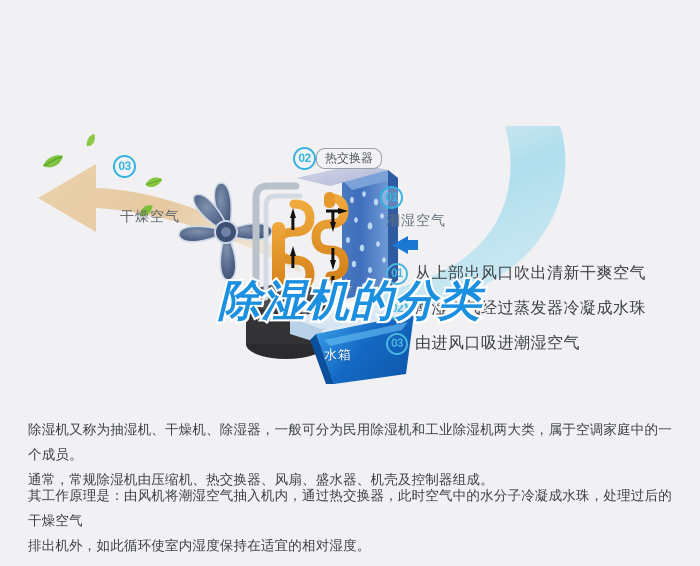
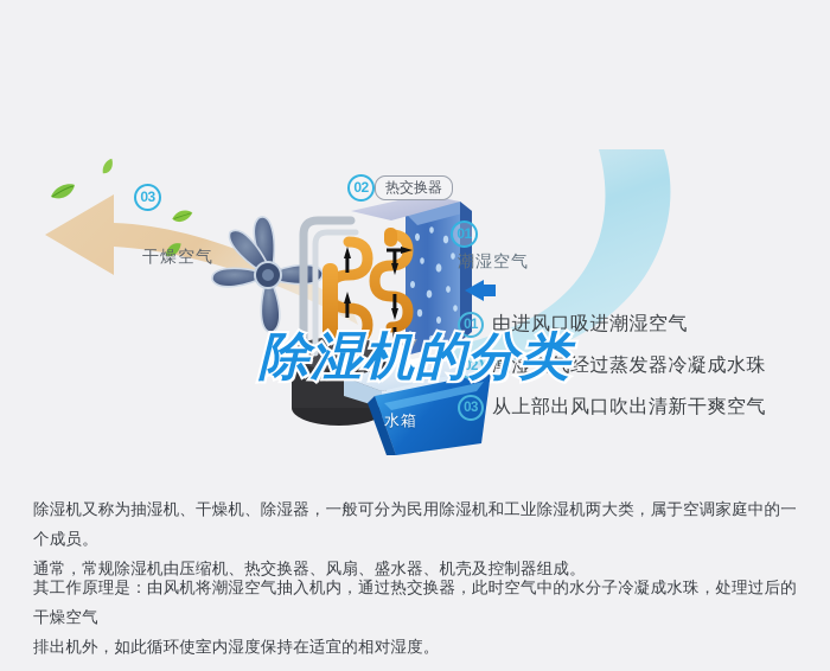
  01
  02
  03
  热交换器
  干燥空气
  潮湿空气
  水箱
  01
- 从上部出风口吹出清新干爽空气
+ 由进风口吸进潮湿空气
  02
  潮湿空气经过蒸发器冷凝成水珠
  03
- 由进风口吸进潮湿空气
+ 从上部出风口吹出清新干爽空气
  除湿机的分类
  除湿机又称为抽湿机、干燥机、除湿器，一般可分为民用除湿机和工业除湿机两大类，属于空调家庭中的一个成员。
  通常，常规除湿机由压缩机、热交换器、风扇、盛水器、机壳及控制器组成。
  其工作原理是：由风机将潮湿空气抽入机内，通过热交换器，此时空气中的水分子冷凝成水珠，处理过后的干燥空气
  排出机外，如此循环使室内湿度保持在适宜的相对湿度。
